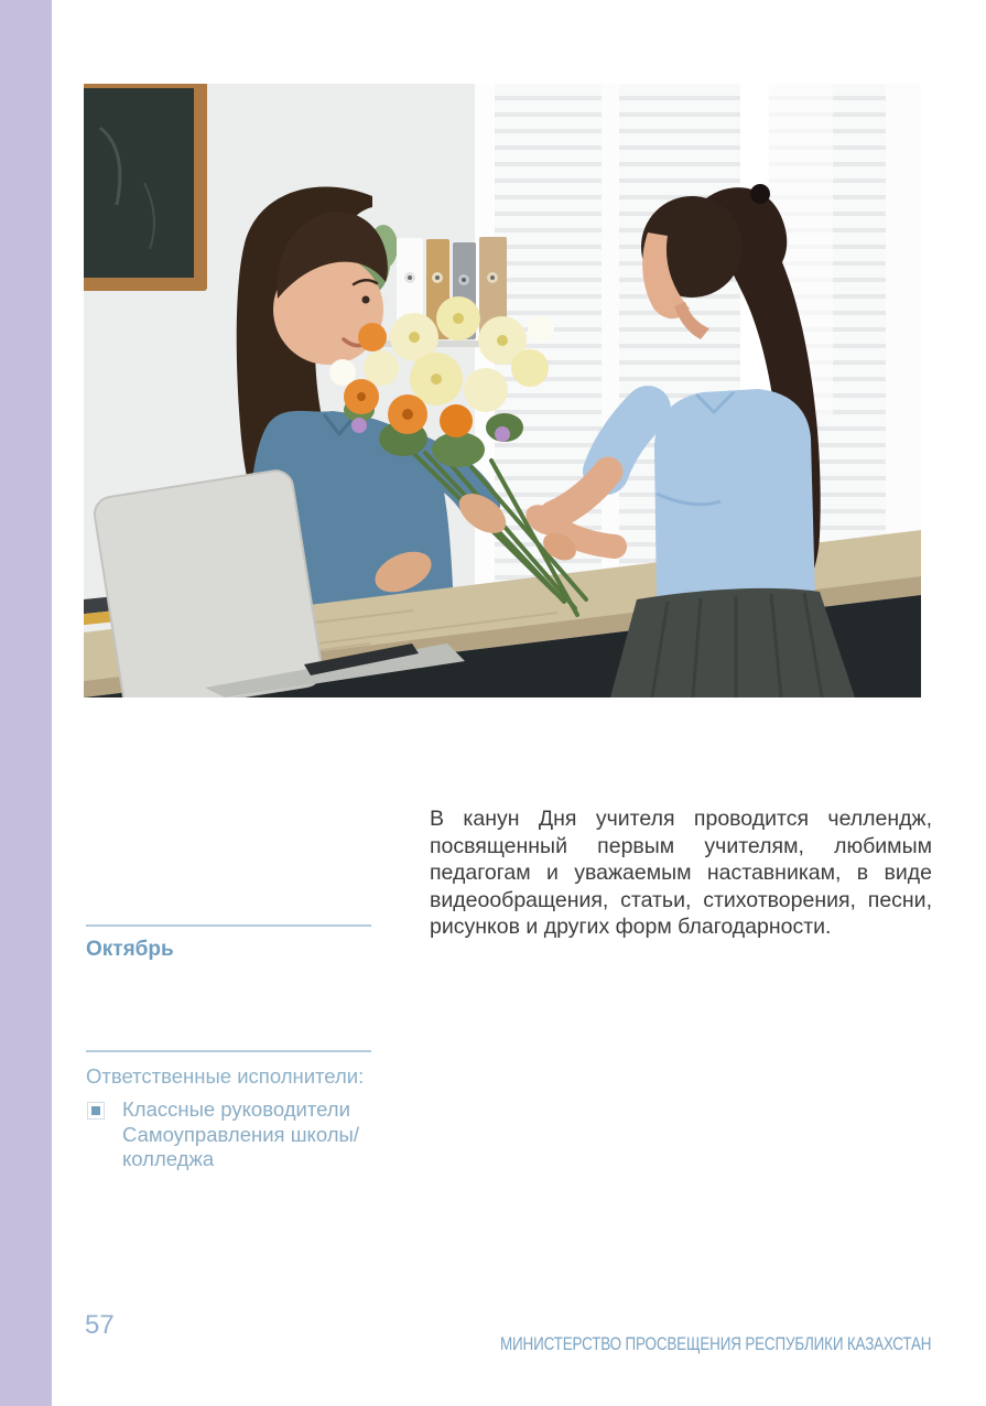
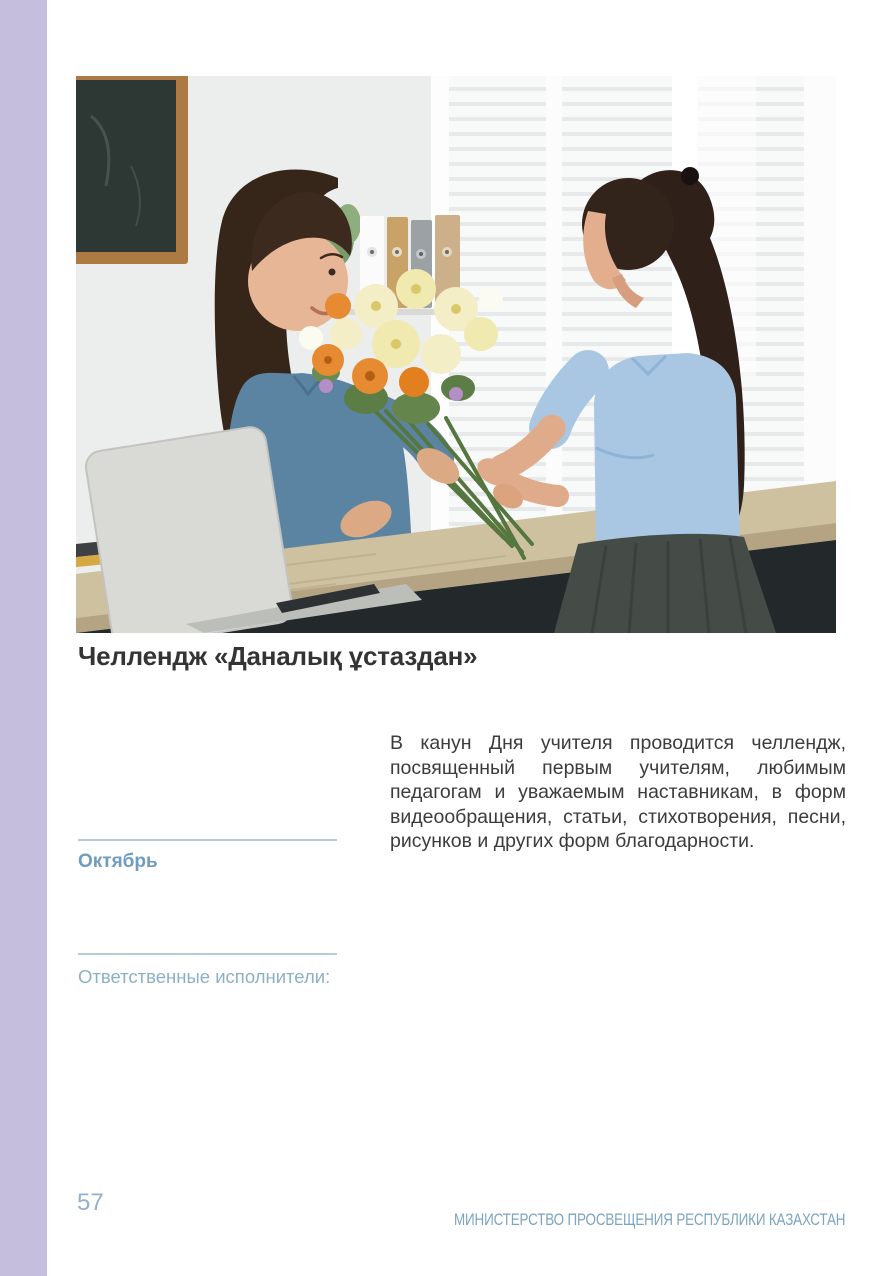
+ Челлендж «Даналық ұстаздан»
  Октябрь
  Ответственные исполнители:
- Классные руководители Самоуправления школы/колледжа
- В канун Дня учителя проводится челлендж, посвященный первым учителям, любимым педагогам и уважаемым наставникам, в виде видеообращения, статьи, стихотворения, песни, рисунков и других форм благодарности.
+ В канун Дня учителя проводится челлендж, посвященный первым учителям, любимым педагогам и уважаемым наставникам, в форм видеообращения, статьи, стихотворения, песни, рисунков и других форм благодарности.
  57
  МИНИСТЕРСТВО ПРОСВЕЩЕНИЯ РЕСПУБЛИКИ КАЗАХСТАН
